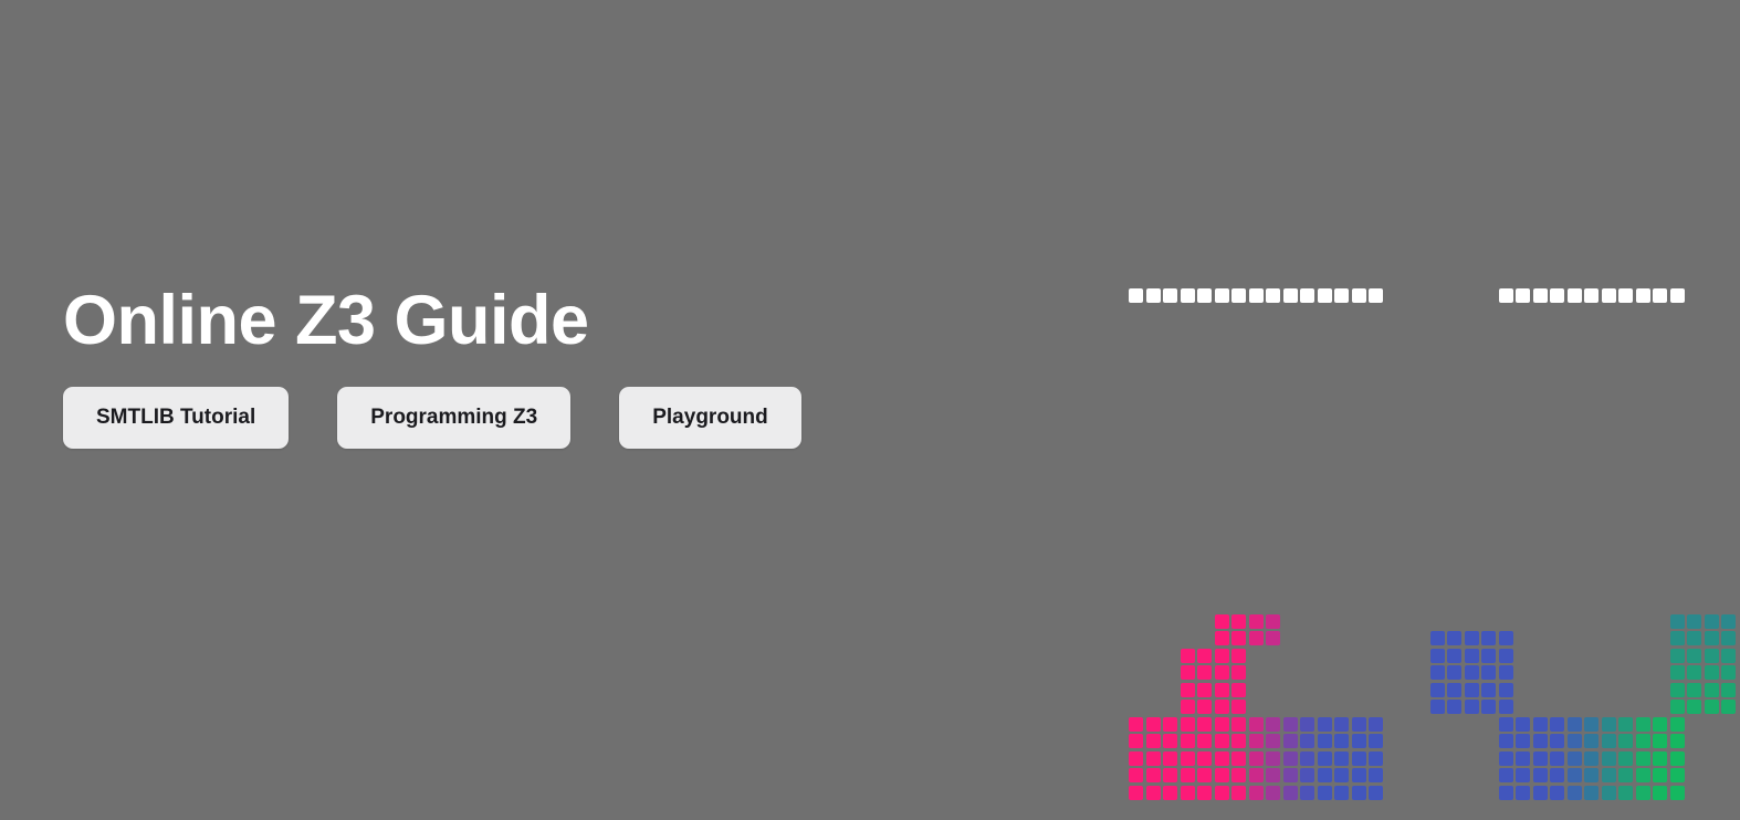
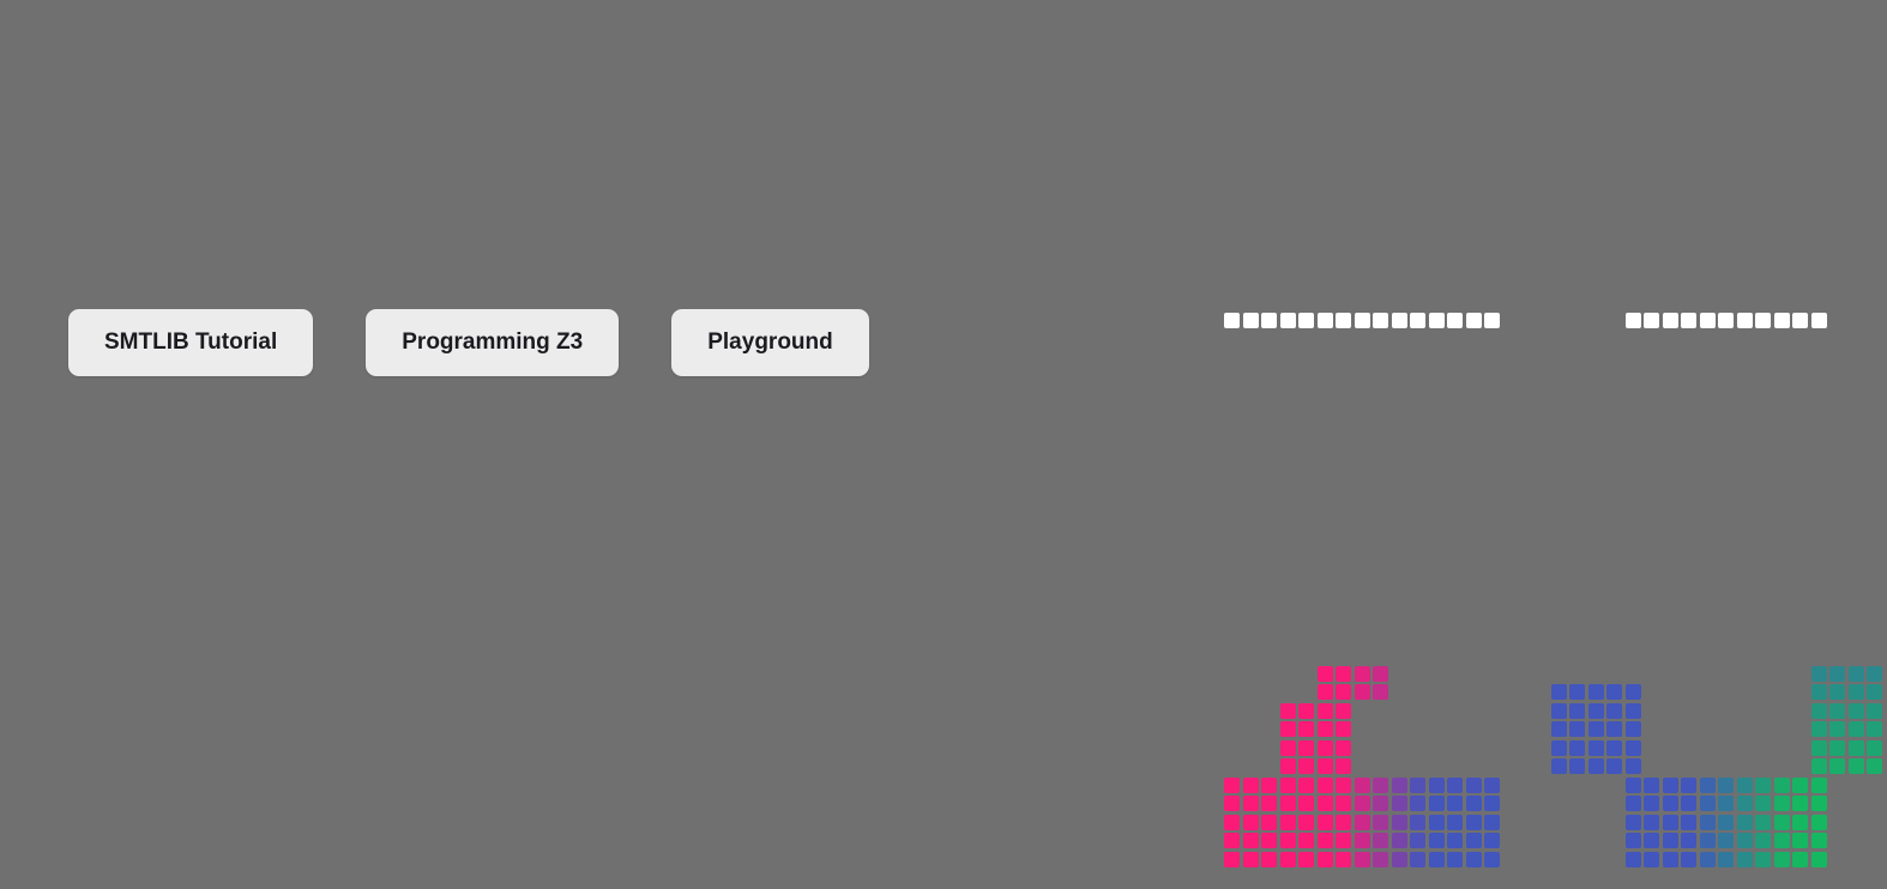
- Online Z3 Guide
  SMTLIB Tutorial
  Programming Z3
  Playground
